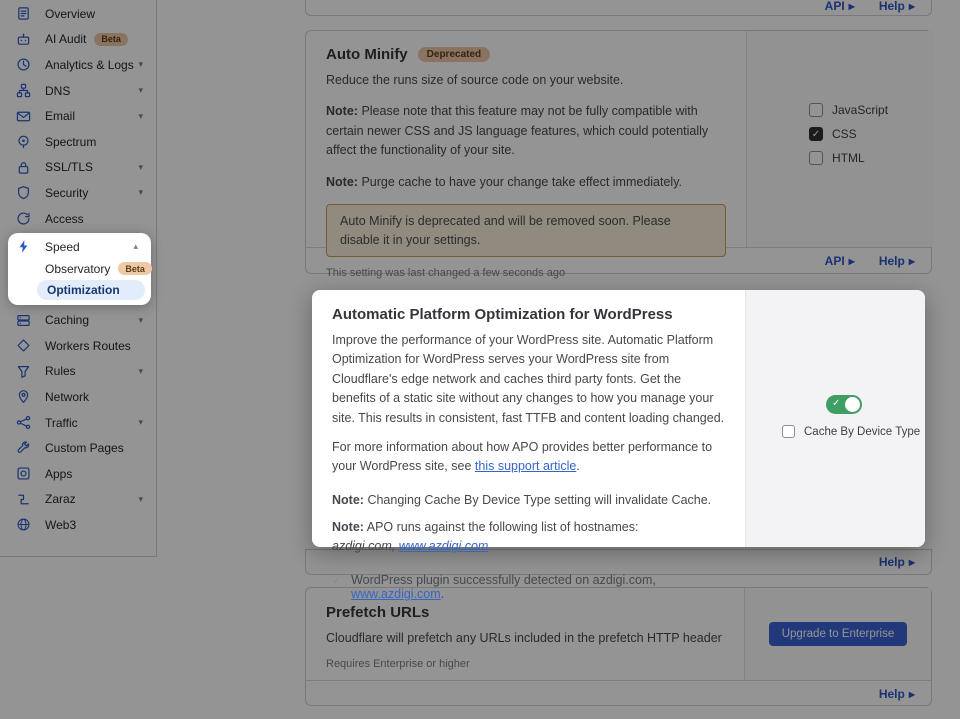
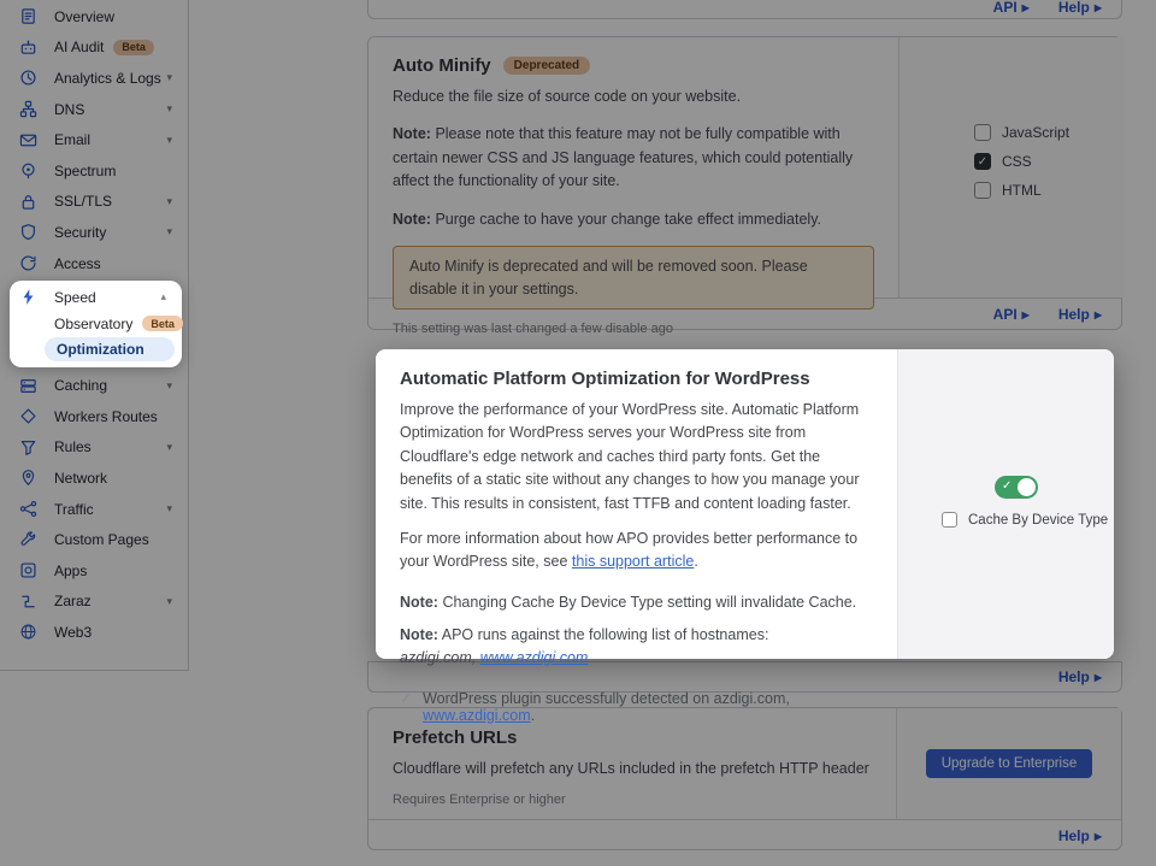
  Overview
  AI Audit
  Beta
  Analytics & Logs
  ▾
  DNS
  ▾
  Email
  ▾
  Spectrum
  SSL/TLS
  ▾
  Security
  ▾
  Access
  Speed
  ▴
  Observatory
  Beta
  Optimization
  Caching
  ▾
  Workers Routes
  Rules
  ▾
  Network
  Traffic
  ▾
  Custom Pages
  Apps
  Zaraz
  ▾
  Web3
  API
  ▶
  Help
  ▶
  Auto Minify
  Deprecated
- Reduce the runs size of source code on your website.
+ Reduce the file size of source code on your website.
  Note: Please note that this feature may not be fully compatible with certain newer CSS and JS language features, which could potentially affect the functionality of your site.
  Note: Purge cache to have your change take effect immediately.
  Auto Minify is deprecated and will be removed soon. Please disable it in your settings.
- This setting was last changed a few seconds ago
+ This setting was last changed a few disable ago
  JavaScript
  ✓
  CSS
  HTML
  API
  ▶
  Help
  ▶
  Help
  ▶
  Prefetch URLs
  Cloudflare will prefetch any URLs included in the prefetch HTTP header
  Requires Enterprise or higher
  Upgrade to Enterprise
  Help
  ▶
  Automatic Platform Optimization for WordPress
- Improve the performance of your WordPress site. Automatic Platform Optimization for WordPress serves your WordPress site from Cloudflare's edge network and caches third party fonts. Get the benefits of a static site without any changes to how you manage your site. This results in consistent, fast TTFB and content loading changed.
+ Improve the performance of your WordPress site. Automatic Platform Optimization for WordPress serves your WordPress site from Cloudflare's edge network and caches third party fonts. Get the benefits of a static site without any changes to how you manage your site. This results in consistent, fast TTFB and content loading faster.
  For more information about how APO provides better performance to your WordPress site, see this support article.
  Note: Changing Cache By Device Type setting will invalidate Cache.
  Note: APO runs against the following list of hostnames:
  azdigi.com, www.azdigi.com
  ✓
  WordPress plugin successfully detected on azdigi.com, www.azdigi.com.
  ✓
  Cache By Device Type
